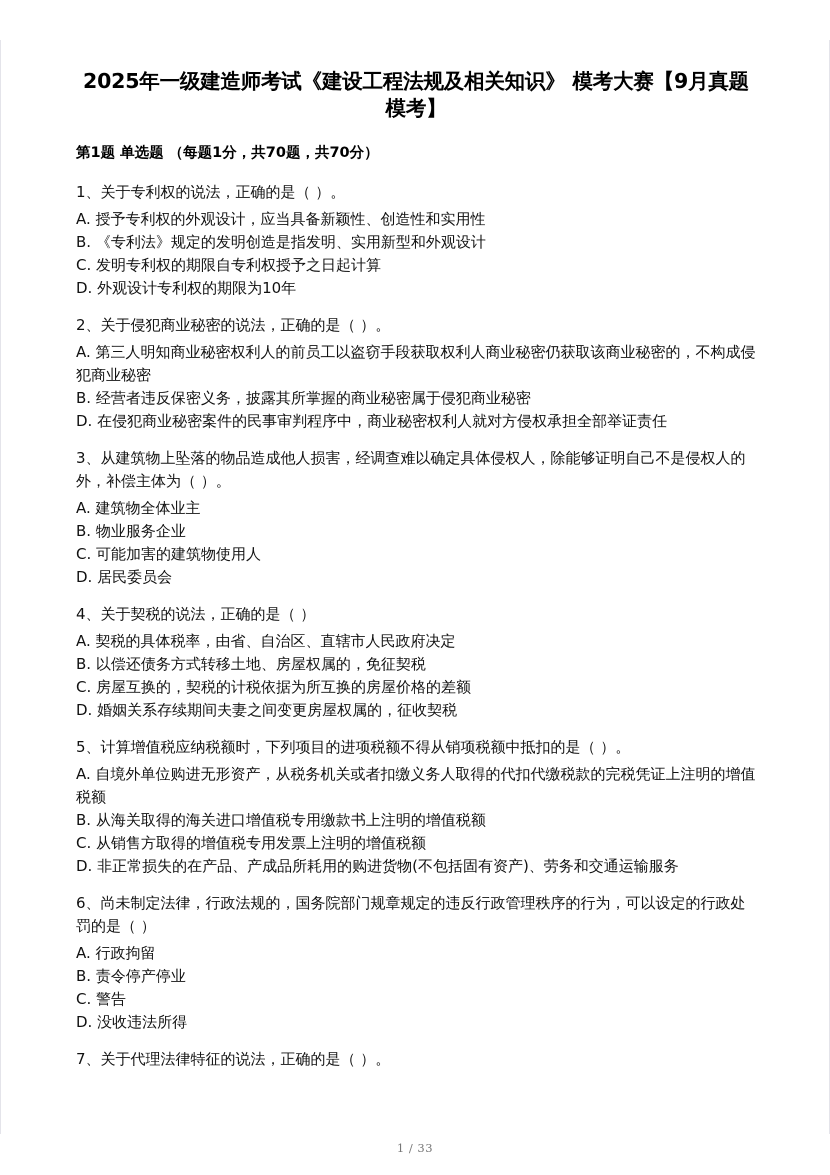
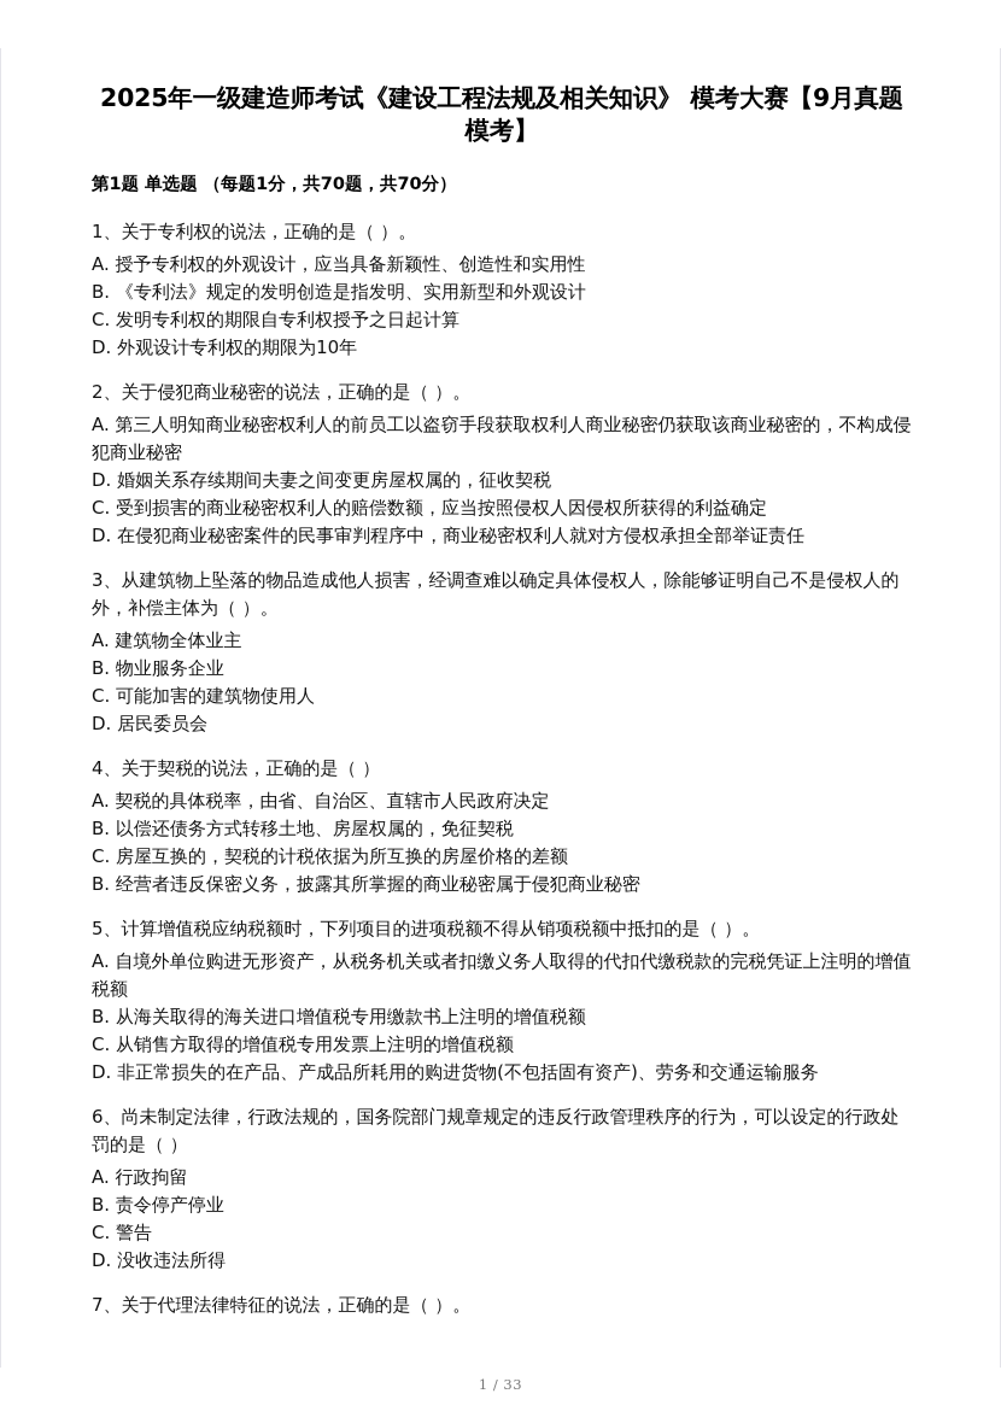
  2025年一级建造师考试《建设工程法规及相关知识》 模考大赛【9月真题模考】
  第1题 单选题 （每题1分，共70题，共70分）
  1、关于专利权的说法，正确的是（ ）。
  A. 授予专利权的外观设计，应当具备新颖性、创造性和实用性
  B. 《专利法》规定的发明创造是指发明、实用新型和外观设计
  C. 发明专利权的期限自专利权授予之日起计算
  D. 外观设计专利权的期限为10年
  2、关于侵犯商业秘密的说法，正确的是（ ）。
  A. 第三人明知商业秘密权利人的前员工以盗窃手段获取权利人商业秘密仍获取该商业秘密的，不构成侵犯商业秘密
- B. 经营者违反保密义务，披露其所掌握的商业秘密属于侵犯商业秘密
+ D. 婚姻关系存续期间夫妻之间变更房屋权属的，征收契税
+ C. 受到损害的商业秘密权利人的赔偿数额，应当按照侵权人因侵权所获得的利益确定
  D. 在侵犯商业秘密案件的民事审判程序中，商业秘密权利人就对方侵权承担全部举证责任
  3、从建筑物上坠落的物品造成他人损害，经调查难以确定具体侵权人，除能够证明自己不是侵权人的外，补偿主体为（ ）。
  A. 建筑物全体业主
  B. 物业服务企业
  C. 可能加害的建筑物使用人
  D. 居民委员会
  4、关于契税的说法，正确的是（ ）
  A. 契税的具体税率，由省、自治区、直辖市人民政府决定
  B. 以偿还债务方式转移土地、房屋权属的，免征契税
  C. 房屋互换的，契税的计税依据为所互换的房屋价格的差额
- D. 婚姻关系存续期间夫妻之间变更房屋权属的，征收契税
+ B. 经营者违反保密义务，披露其所掌握的商业秘密属于侵犯商业秘密
  5、计算增值税应纳税额时，下列项目的进项税额不得从销项税额中抵扣的是（ ）。
  A. 自境外单位购进无形资产，从税务机关或者扣缴义务人取得的代扣代缴税款的完税凭证上注明的增值税额
  B. 从海关取得的海关进口增值税专用缴款书上注明的增值税额
  C. 从销售方取得的增值税专用发票上注明的增值税额
  D. 非正常损失的在产品、产成品所耗用的购进货物(不包括固有资产)、劳务和交通运输服务
  6、尚未制定法律，行政法规的，国务院部门规章规定的违反行政管理秩序的行为，可以设定的行政处罚的是（ ）
  A. 行政拘留
  B. 责令停产停业
  C. 警告
  D. 没收违法所得
  7、关于代理法律特征的说法，正确的是（ ）。
  1 / 33
